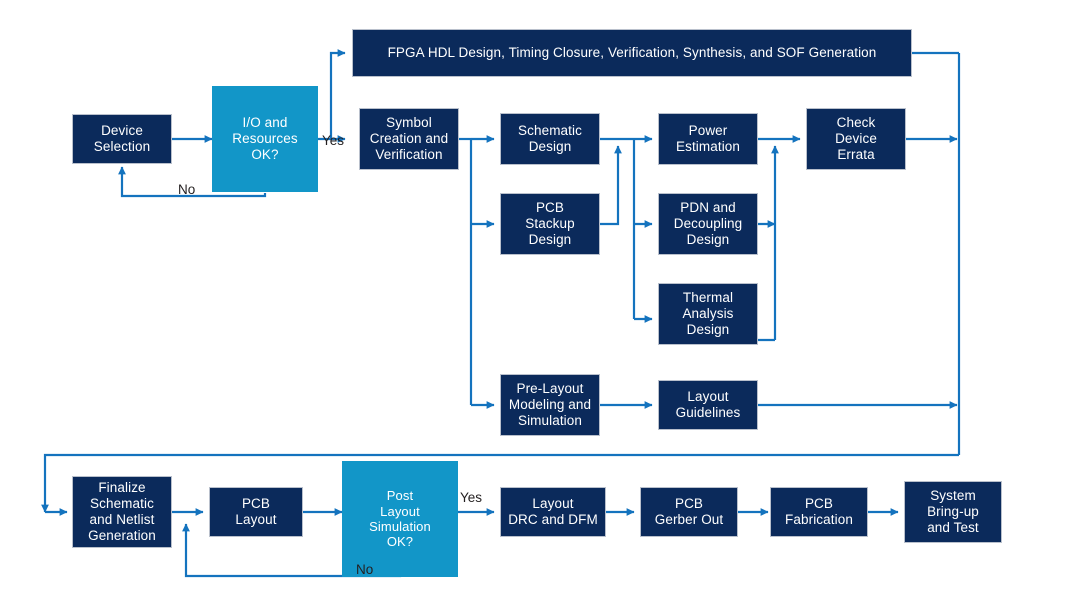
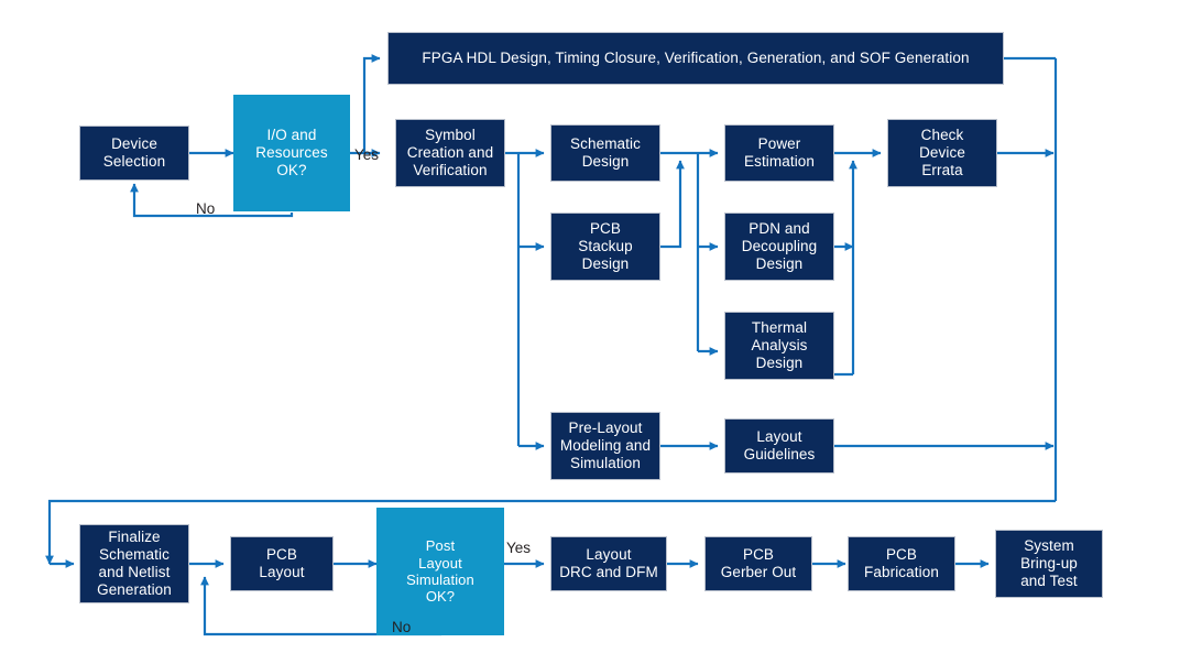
  Device
  Selection
  I/O and
  Resources
  OK?
- FPGA HDL Design, Timing Closure, Verification, Synthesis, and SOF Generation
+ FPGA HDL Design, Timing Closure, Verification, Generation, and SOF Generation
  Symbol
  Creation and
  Verification
  Schematic
  Design
  PCB
  Stackup
  Design
  Power
  Estimation
  PDN and
  Decoupling
  Design
  Thermal
  Analysis
  Design
  Check
  Device
  Errata
  Pre-Layout
  Modeling and
  Simulation
  Layout
  Guidelines
  Finalize
  Schematic
  and Netlist
  Generation
  PCB
  Layout
  Post
  Layout
  Simulation
  OK?
  Layout
  DRC and DFM
  PCB
  Gerber Out
  PCB
  Fabrication
  System
  Bring-up
  and Test
  Yes
  No
  Yes
  No
